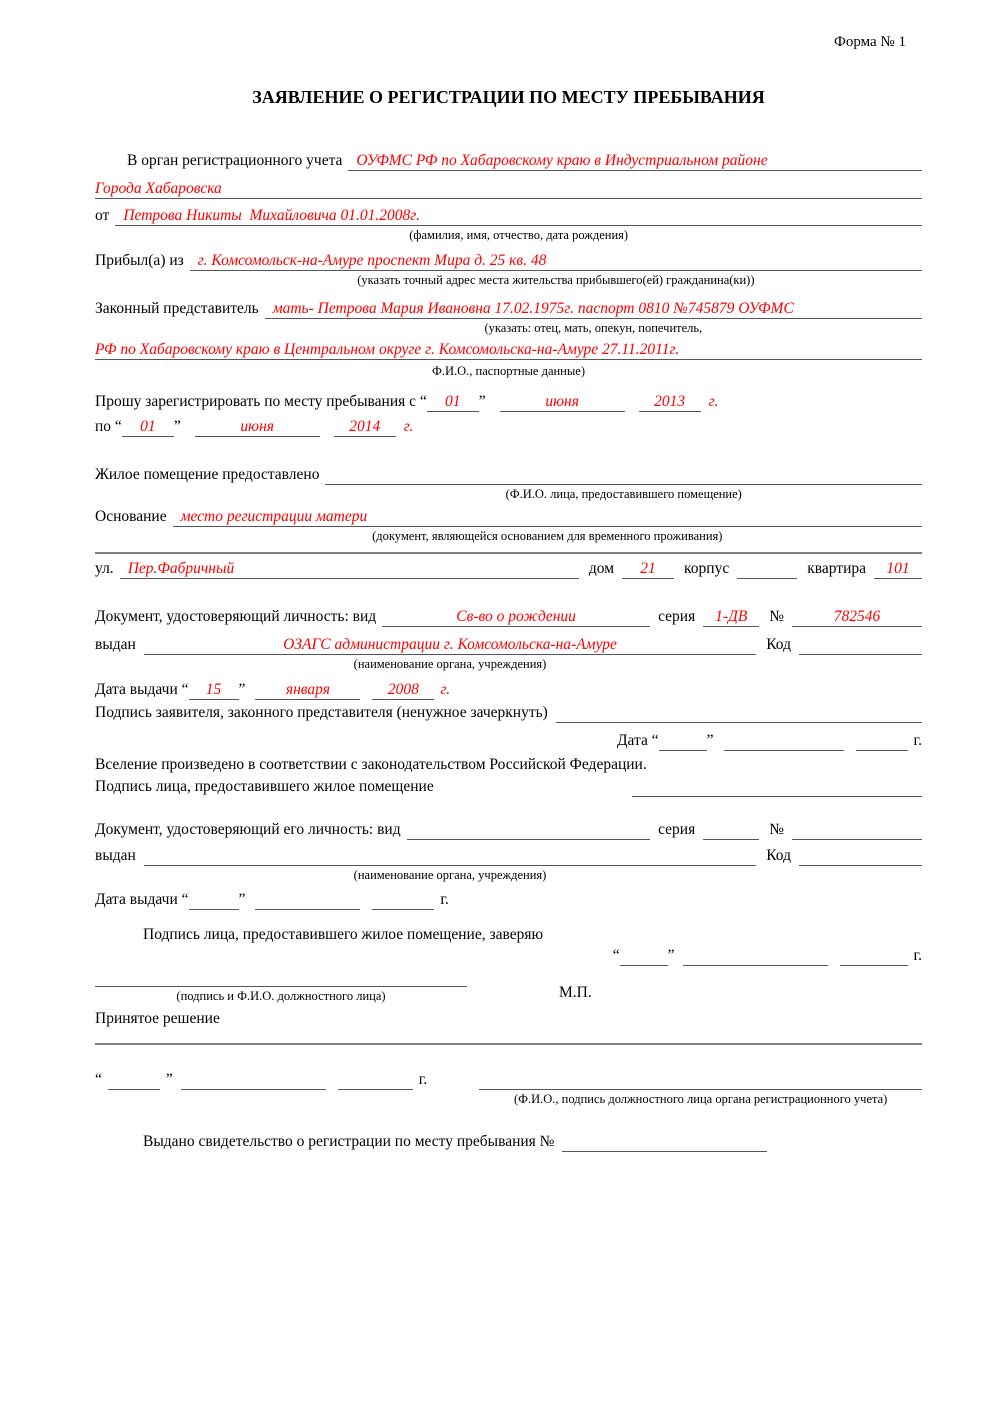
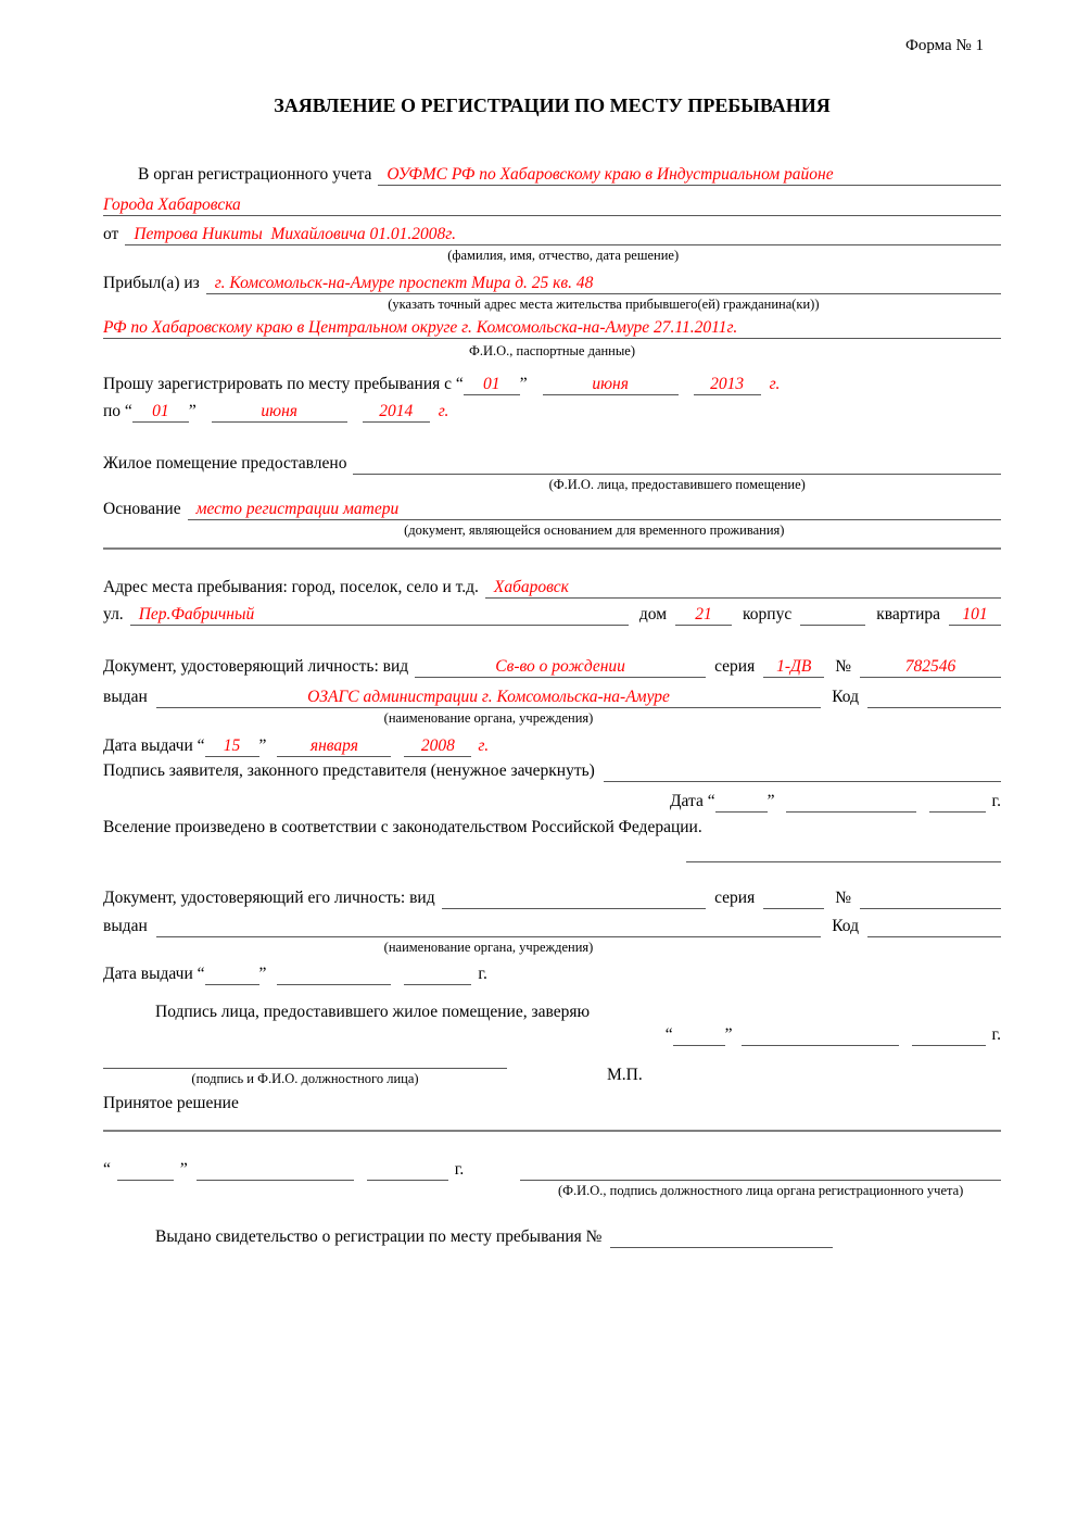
  Форма № 1
  ЗАЯВЛЕНИЕ О РЕГИСТРАЦИИ ПО МЕСТУ ПРЕБЫВАНИЯ
  В орган регистрационного учета
  ОУФМС РФ по Хабаровскому краю в Индустриальном районе
  Города Хабаровска
  от
  Петрова Никиты Михайловича 01.01.2008г.
- (фамилия, имя, отчество, дата рождения)
+ (фамилия, имя, отчество, дата решение)
  Прибыл(а) из
  г. Комсомольск-на-Амуре проспект Мира д. 25 кв. 48
  (указать точный адрес места жительства прибывшего(ей) гражданина(ки))
- Законный представитель
- мать- Петрова Мария Ивановна 17.02.1975г. паспорт 0810 №745879 ОУФМС
- (указать: отец, мать, опекун, попечитель,
  РФ по Хабаровскому краю в Центральном округе г. Комсомольска-на-Амуре 27.11.2011г.
  Ф.И.О., паспортные данные)
  Прошу зарегистрировать по месту пребывания с “
  01
  ”
  июня
  2013
  г.
  по “
  01
  ”
  июня
  2014
  г.
  Жилое помещение предоставлено
  (Ф.И.О. лица, предоставившего помещение)
  Основание
  место регистрации матери
  (документ, являющейся основанием для временного проживания)
+ Адрес места пребывания: город, поселок, село и т.д.
+ Хабаровск
  ул.
  Пер.Фабричный
  дом
  21
  корпус
  квартира
  101
  Документ, удостоверяющий личность: вид
  Св-во о рождении
  серия
  1-ДВ
  №
  782546
  выдан
  ОЗАГС администрации г. Комсомольска-на-Амуре
  (наименование органа, учреждения)
  Код
  Дата выдачи “
  15
  ”
  января
  2008
  г.
  Подпись заявителя, законного представителя (ненужное зачеркнуть)
  Дата “
  ”
  г.
  Вселение произведено в соответствии с законодательством Российской Федерации.
- Подпись лица, предоставившего жилое помещение
  Документ, удостоверяющий его личность: вид
  серия
  №
  выдан
  (наименование органа, учреждения)
  Код
  Дата выдачи “
  ”
  г.
  Подпись лица, предоставившего жилое помещение, заверяю
  “
  ”
  г.
  (подпись и Ф.И.О. должностного лица)
  М.П.
  Принятое решение
  “
  ”
  г.
  (Ф.И.О., подпись должностного лица органа регистрационного учета)
  Выдано свидетельство о регистрации по месту пребывания №
